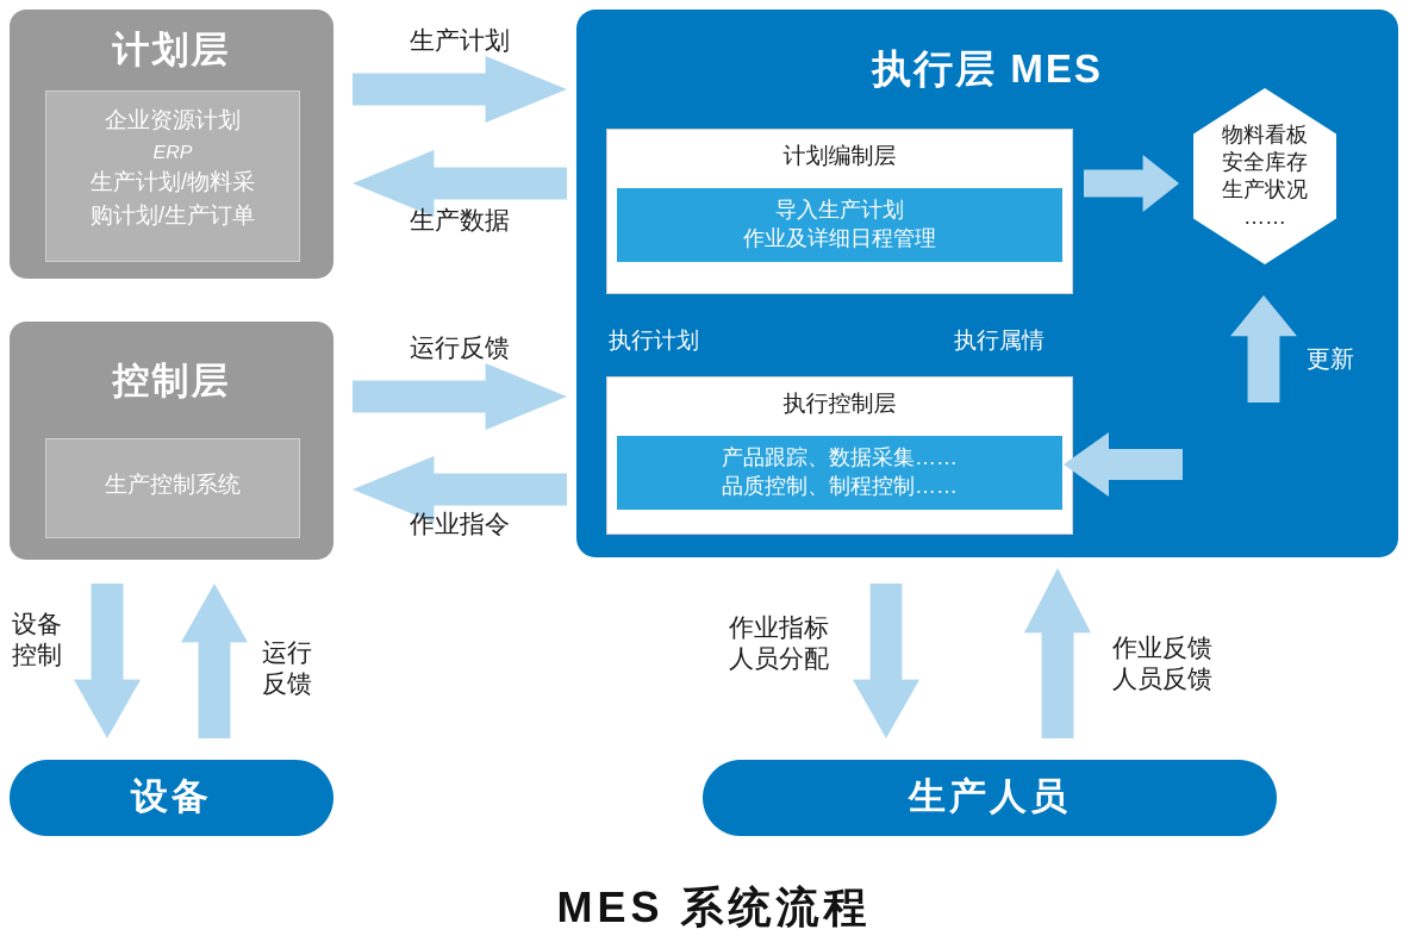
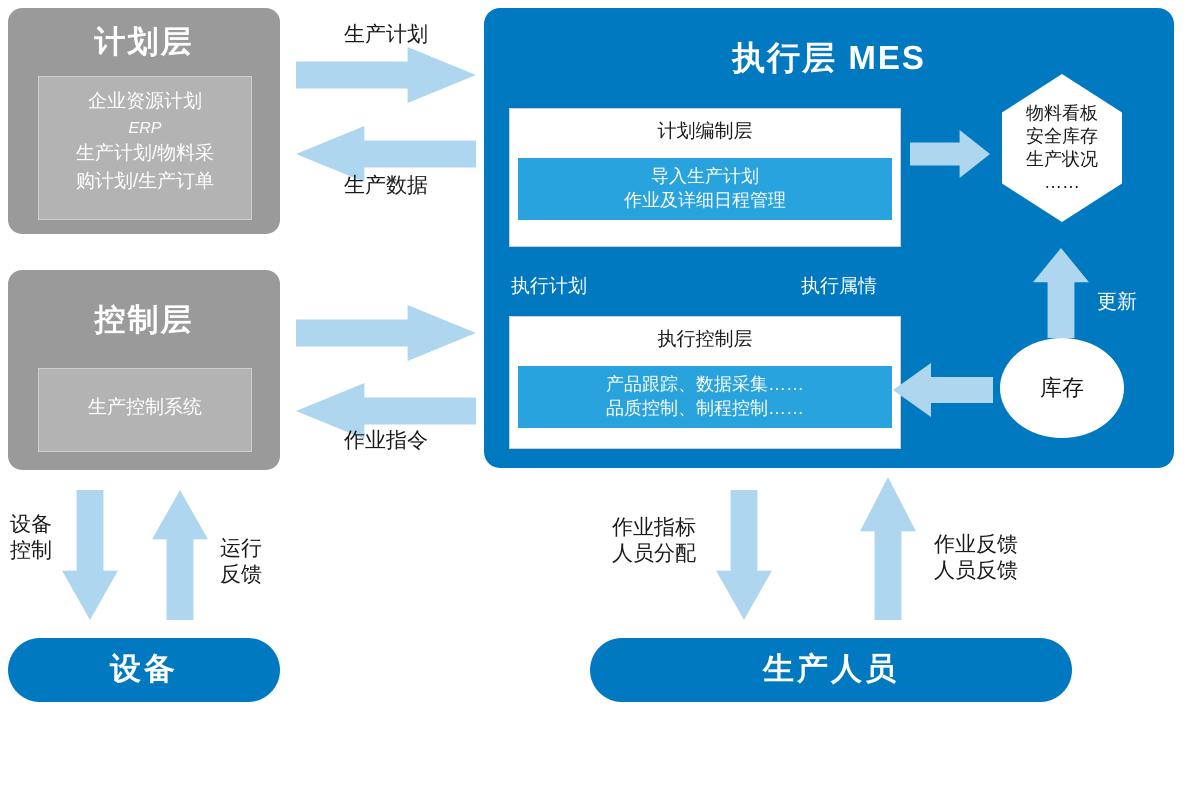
  计划层
  企业资源计划
  ERP
  生产计划/物料采
  购计划/生产订单
  控制层
  生产控制系统
  生产计划
  生产数据
- 运行反馈
  作业指令
  执行层 MES
  计划编制层
  导入生产计划
  作业及详细日程管理
  执行计划
  执行属情
  执行控制层
  产品跟踪、数据采集……
  品质控制、制程控制……
  更新
  物料看板
  安全库存
  生产状况
  ……
+ 库存
  设备
  控制
  运行
  反馈
  设备
  作业指标
  人员分配
  作业反馈
  人员反馈
  生产人员
- MES 系统流程
